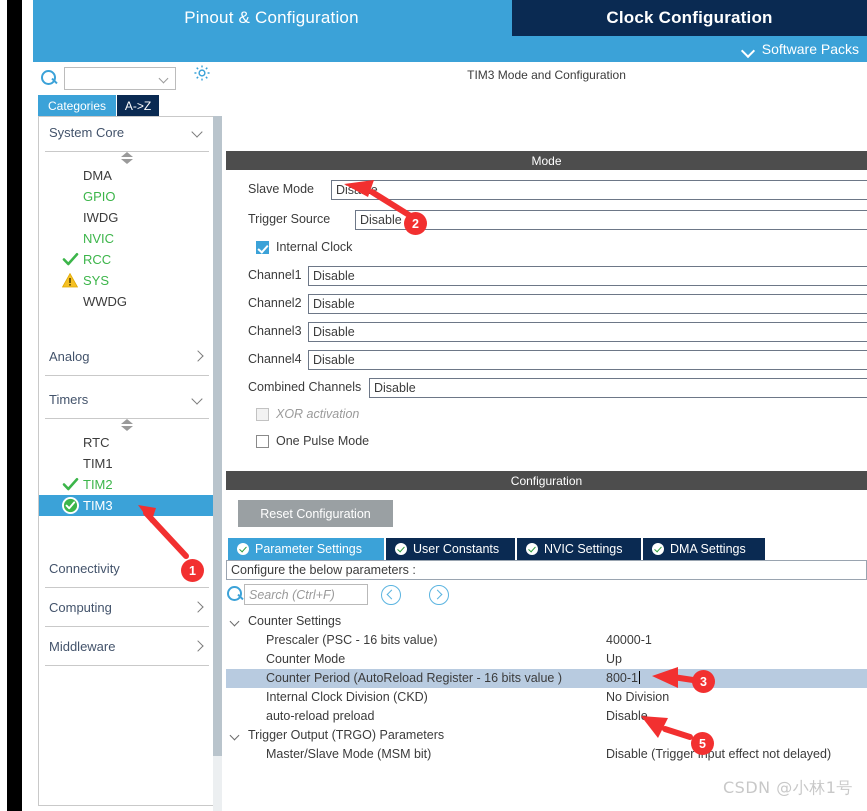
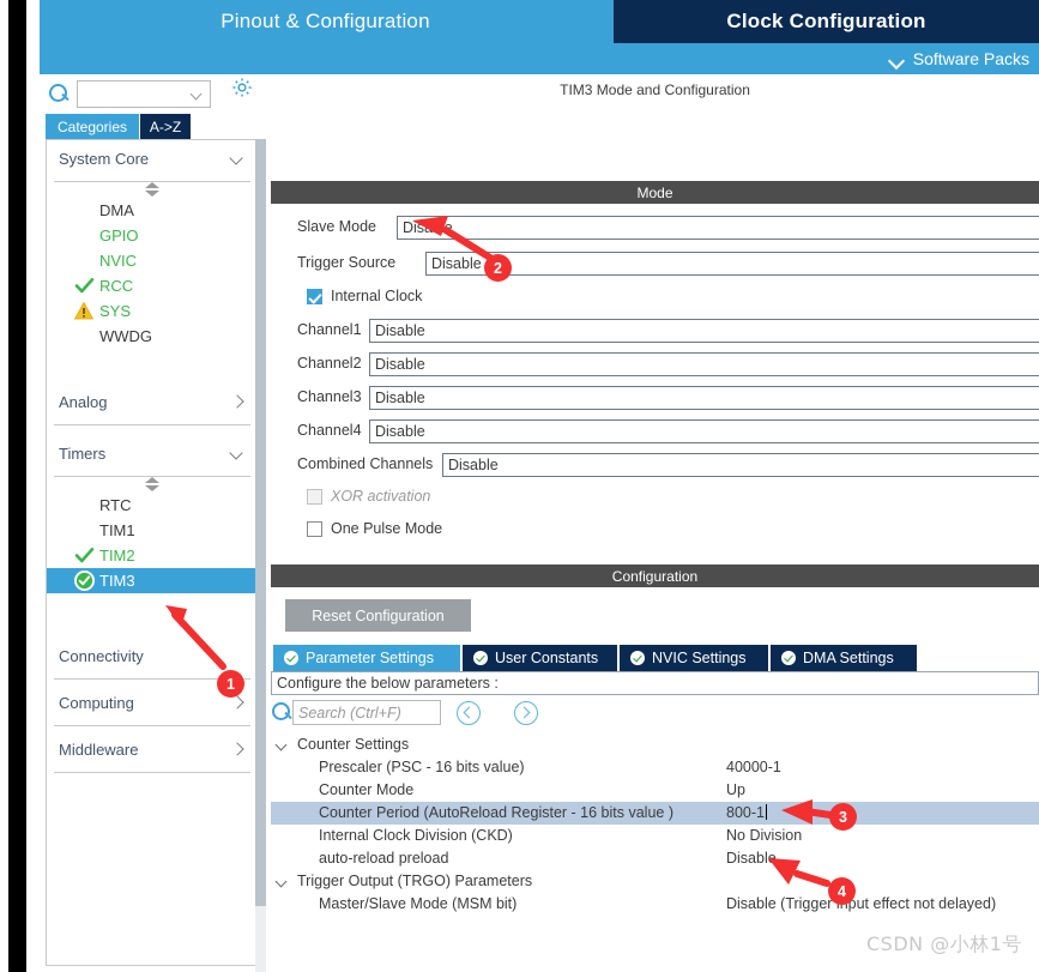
  Pinout & Configuration
  Clock Configuration
  Software Packs
  Categories
  A->Z
  System Core
  DMA
  GPIO
- IWDG
  NVIC
  RCC
  SYS
  WWDG
  Analog
  Timers
  RTC
  TIM1
  TIM2
  TIM3
  Connectivity
  Computing
  Middleware
  TIM3 Mode and Configuration
  Mode
  Slave Mode
  Trigger Source
  Disable
  Internal Clock
  Channel1
  Disable
  Channel2
  Disable
  Channel3
  Disable
  Channel4
  Disable
  Combined Channels
  Disable
  XOR activation
  One Pulse Mode
  Configuration
  Reset Configuration
  Parameter Settings
  User Constants
  NVIC Settings
  DMA Settings
  Configure the below parameters :
  Search (Ctrl+F)
  Counter Settings
  Prescaler (PSC - 16 bits value)
  40000-1
  Counter Mode
  Up
  Counter Period (AutoReload Register - 16 bits value )
  800-1
  Internal Clock Division (CKD)
  No Division
  auto-reload preload
  Disable
  Trigger Output (TRGO) Parameters
  Master/Slave Mode (MSM bit)
  Disable (Triggerput effect not delayed)
  1
  2
  3
- 5
+ 4
  CSDN @小林1号
